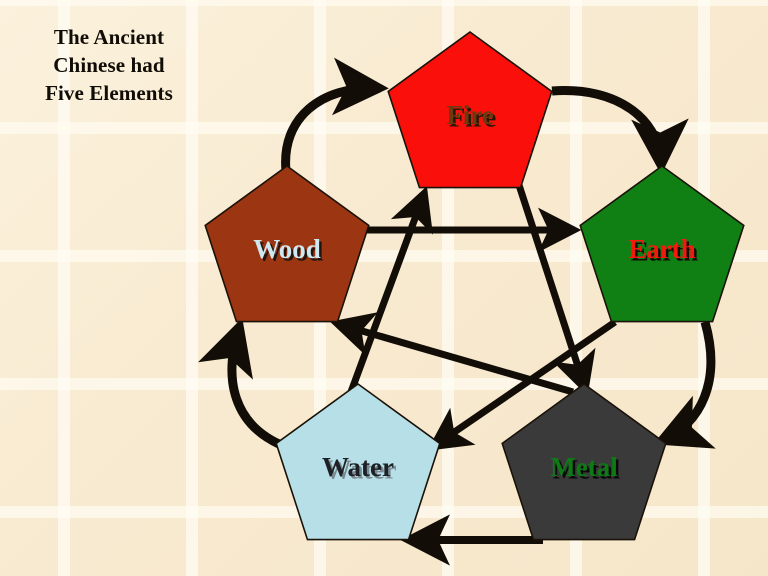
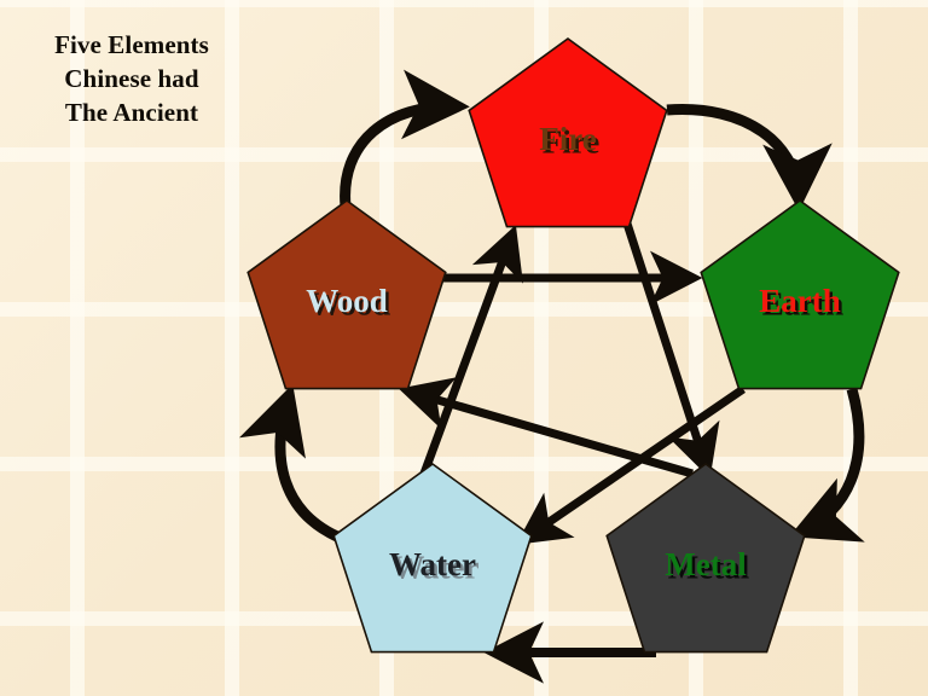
- The Ancient
+ Five Elements
  Chinese had
- Five Elements
+ The Ancient
  Fire
  Wood
  Earth
  Water
  Metal
